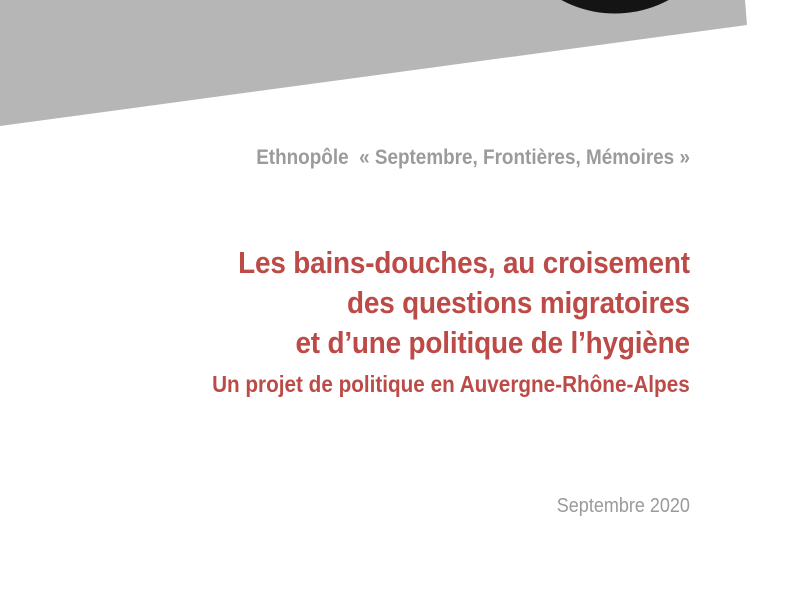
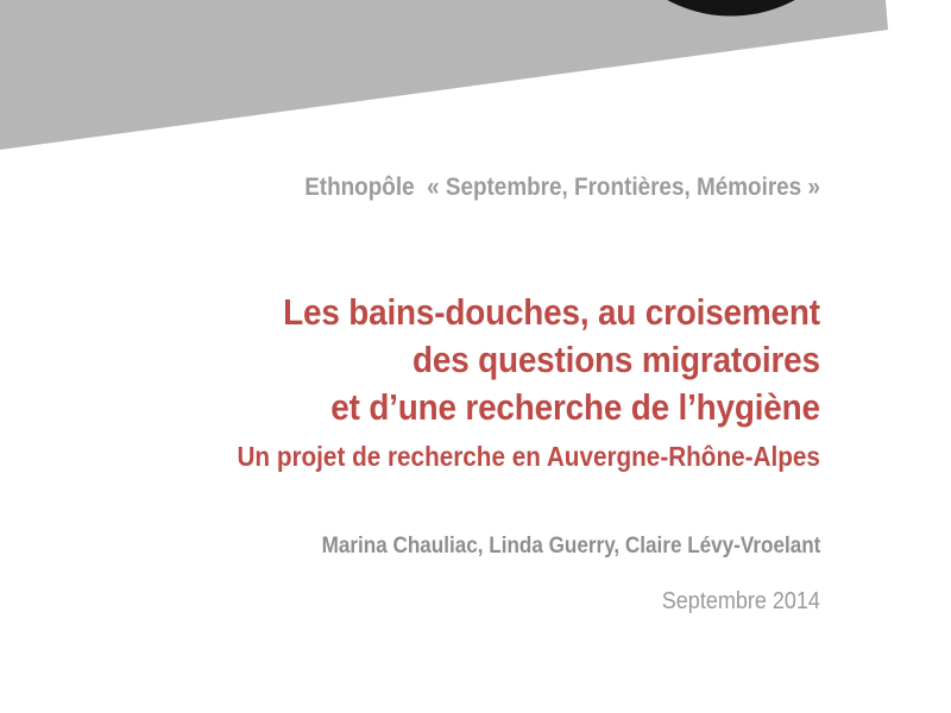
  Ethnopôle « Septembre, Frontières, Mémoires »
  Les bains-douches, au croisement
  des questions migratoires
- et d’une politique de l’hygiène
+ et d’une recherche de l’hygiène
- Un projet de politique en Auvergne-Rhône-Alpes
+ Un projet de recherche en Auvergne-Rhône-Alpes
+ Marina Chauliac, Linda Guerry, Claire Lévy-Vroelant
- Septembre 2020
+ Septembre 2014
